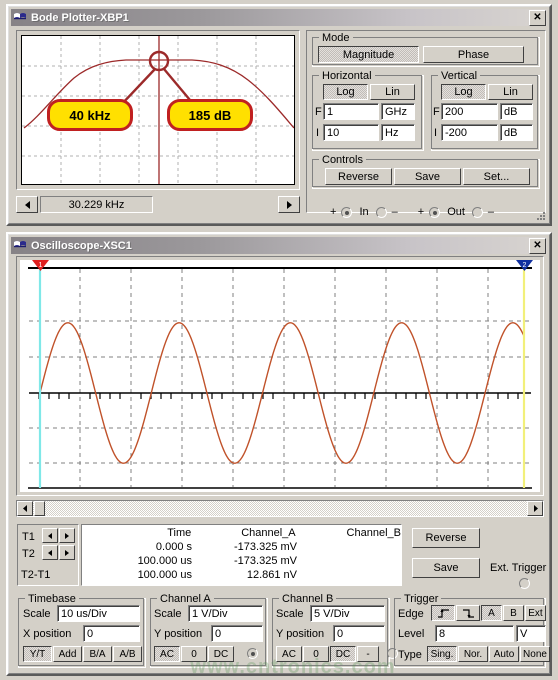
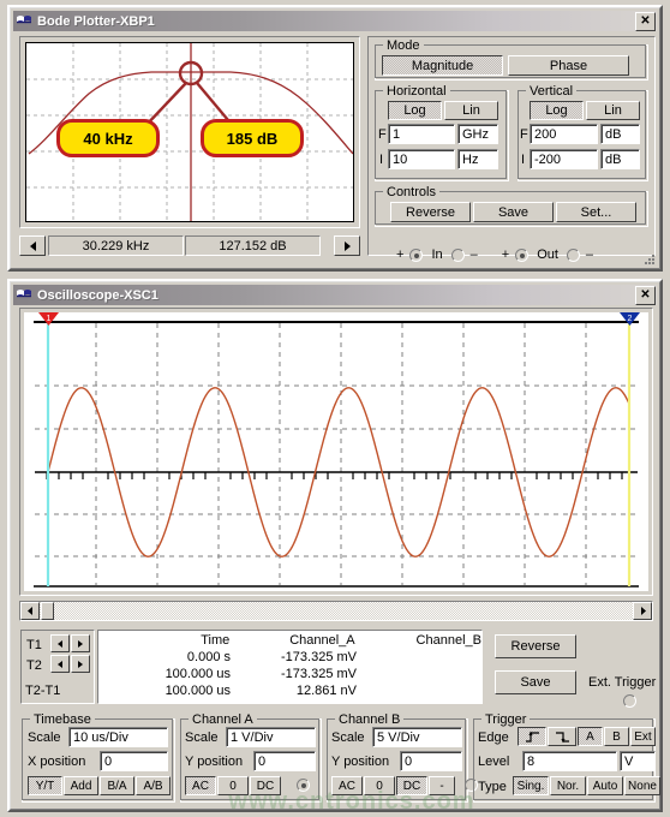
  Bode Plotter-XBP1
  ✕
  40 kHz
  185 dB
  30.229 kHz
+ 127.152 dB
  Mode
  Magnitude
  Phase
  Horizontal
  Log
  Lin
  F
  1
  GHz
  I
  10
  Hz
  Vertical
  Log
  Lin
  F
  200
  dB
  I
  -200
  dB
  Controls
  Reverse
  Save
  Set...
  +
  In
  –
  +
  Out
  –
  Oscilloscope-XSC1
  ✕
  T1
  T2
  T2-T1
  Time
  Channel_A
  Channel_B
  0.000 s
  -173.325 mV
  100.000 us
  -173.325 mV
  100.000 us
  12.861 nV
  Reverse
  Save
  Ext. Trigger
  Timebase
  Scale
  10 us/Div
  X position
  0
  Y/T
  Add
  B/A
  A/B
  Channel A
  Scale
  1 V/Div
  Y position
  0
  AC
  0
  DC
  Channel B
  Scale
  5 V/Div
  Y position
  0
  AC
  0
  DC
  -
  Trigger
  Edge
  A
  B
  Ext
  Level
  8
  V
  Type
  Sing.
  Nor.
  Auto
  None
  www.cntronics.com
